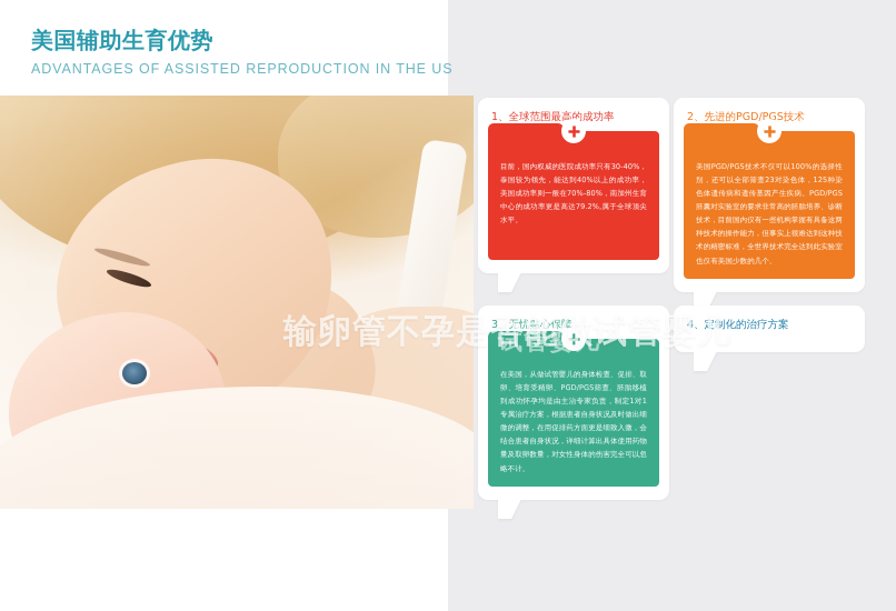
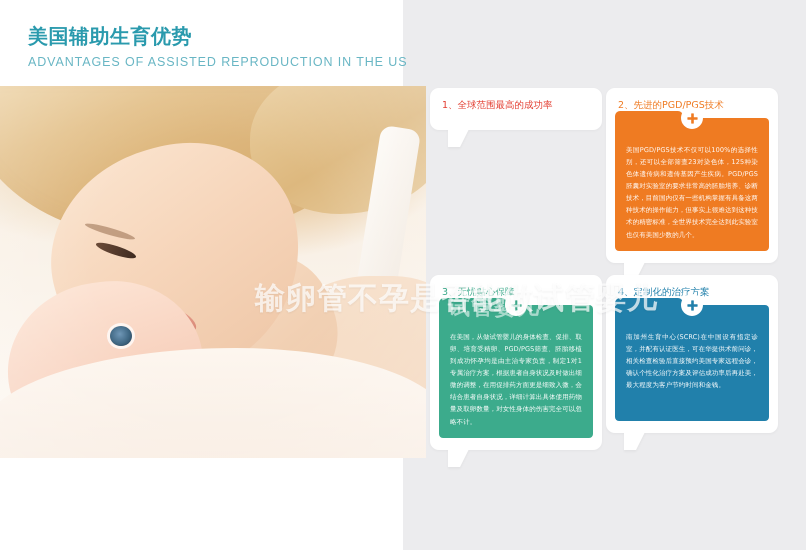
  美国辅助生育优势
  ADVANTAGES OF ASSISTED REPRODUCTION IN THE US
  1、全球范围最高的成功率
- 目前，国内权威的医院成功率只有30-40%，泰国较为领先，能达到40%以上的成功率，美国成功率则一般在70%-80%，南加州生育中心的成功率更是高达79.2%,属于全球顶尖水平。
  2、先进的PGD/PGS技术
  美国PGD/PGS技术不仅可以100%的选择性别，还可以全部筛查23对染色体，125种染色体遗传病和遗传基因产生疾病。PGD/PGS胚囊对实验室的要求非常高的胚胎培养、诊断技术，目前国内仅有一些机构掌握有具备这两种技术的操作能力，但事实上很难达到这种技术的精密标准，全世界技术完全达到此实验室也仅有美国少数的几个。
  3、无忧贴心保障
  在美国，从做试管婴儿的身体检查、促排、取卵、培育受精卵、PGD/PGS筛查、胚胎移植到成功怀孕均是由主治专家负责，制定1对1专属治疗方案，根据患者自身状况及时做出细微的调整，在用促排药方面更是细致入微，会结合患者自身状况，详细计算出具体使用药物量及取卵数量，对女性身体的伤害完全可以忽略不计。
  4、定制化的治疗方案
+ 南加州生育中心(SCRC)在中国设有指定诊室，并配有认证医生，可在华提供术前问诊，相关检查检验后直接预约美国专家远程会诊，确认个性化治疗方案及评估成功率后再赴美，最大程度为客户节约时间和金钱。
  输卵管不孕是否能做试管婴儿
  试管婴儿
